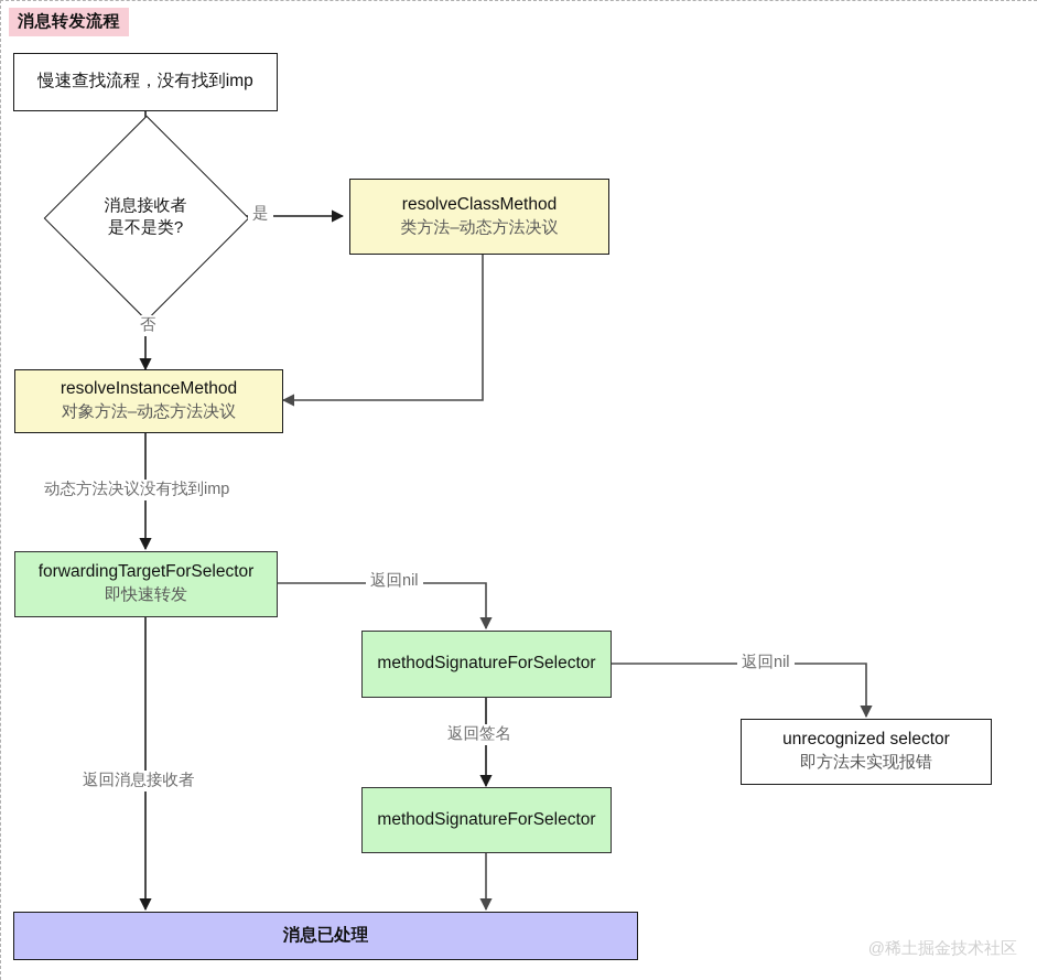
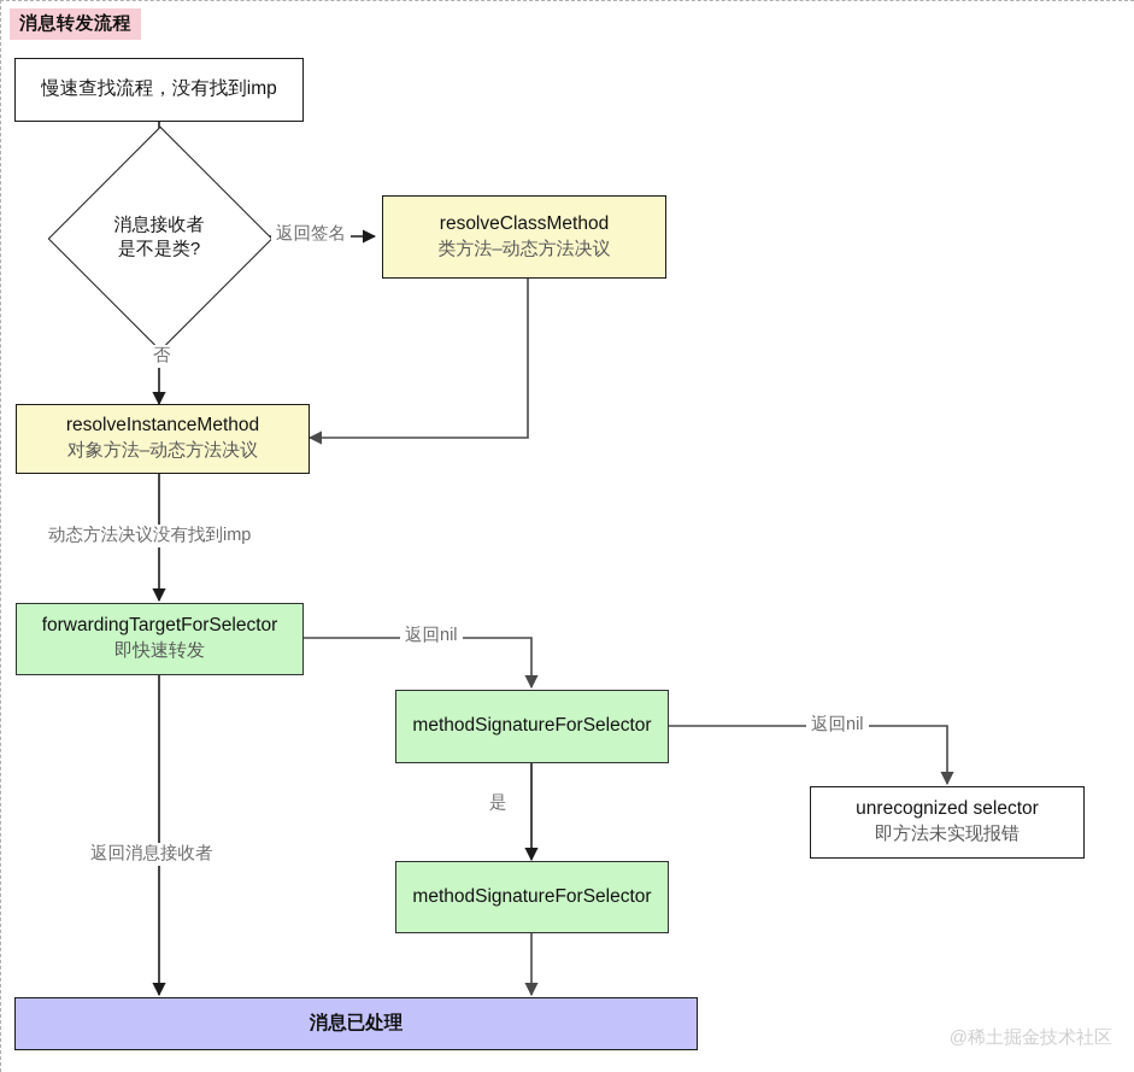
  消息转发流程
  慢速查找流程，没有找到imp
  消息接收者
  是不是类?
  resolveClassMethod
  类方法–动态方法决议
  resolveInstanceMethod
  对象方法–动态方法决议
  forwardingTargetForSelector
  即快速转发
  methodSignatureForSelector
  methodSignatureForSelector
  unrecognized selector
  即方法未实现报错
  消息已处理
- 是
+ 返回签名
  否
  动态方法决议没有找到imp
  返回nil
  返回nil
- 返回签名
+ 是
  返回消息接收者
  @稀土掘金技术社区
